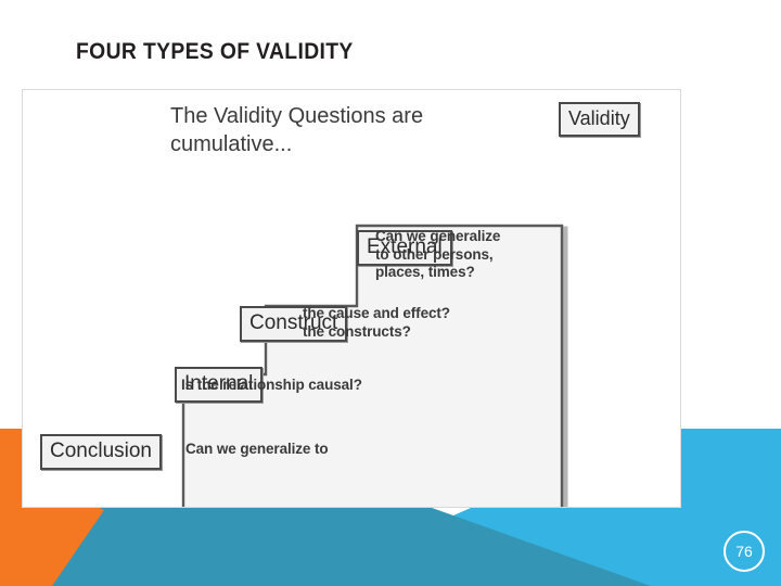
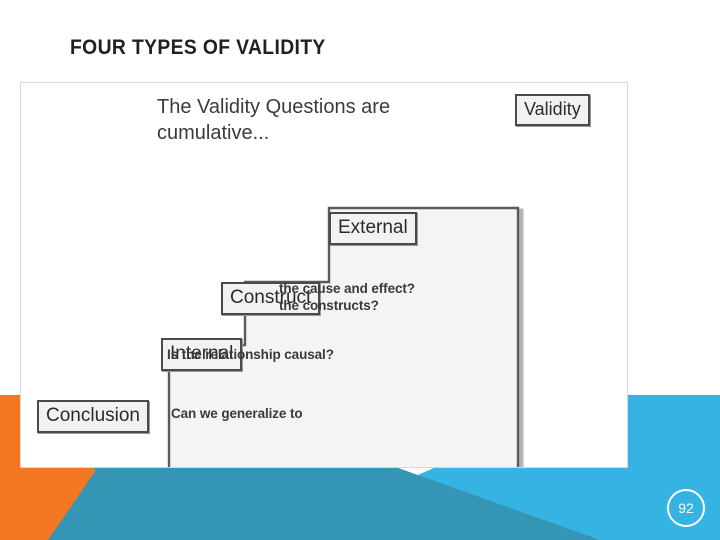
  FOUR TYPES OF VALIDITY
  The Validity Questions are
  cumulative...
  Validity
  External
  Construct
  Internal
  Conclusion
- Can we generalize
- to other persons,
- places, times?
  the cause and effect?
  the constructs?
  Is the relationship causal?
  Can we generalize to
- 76
+ 92
